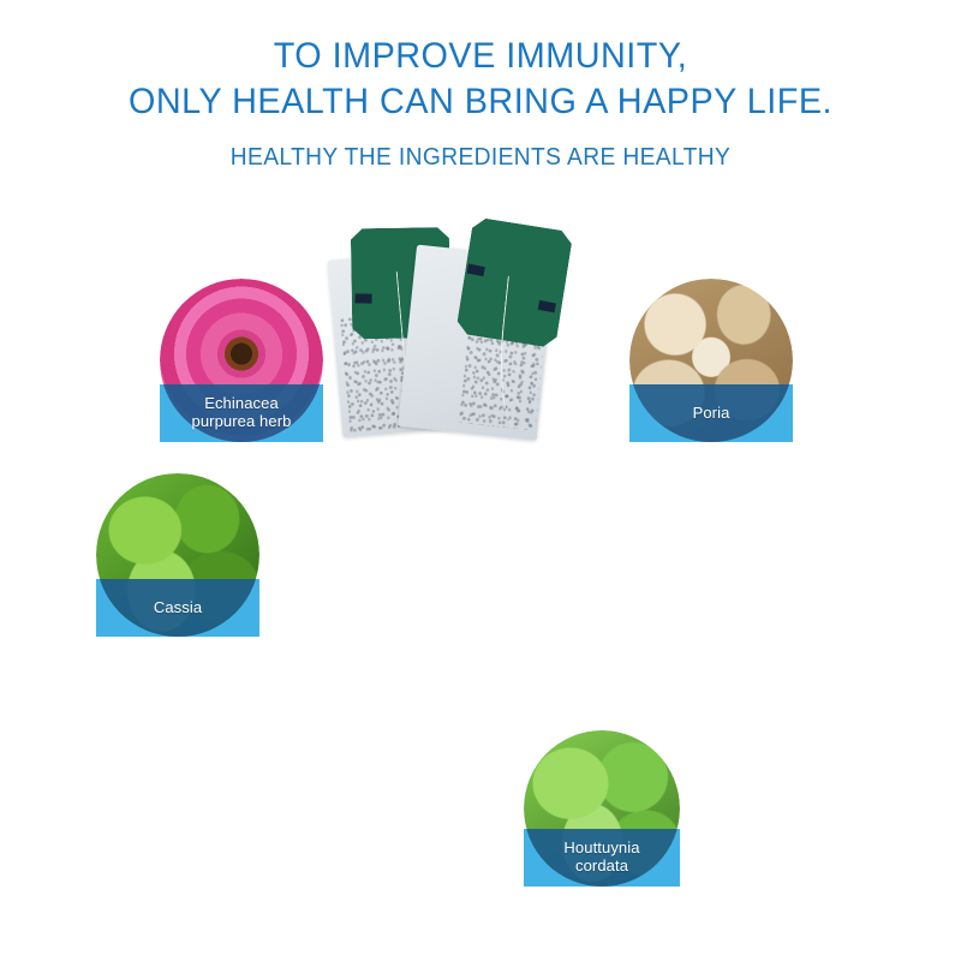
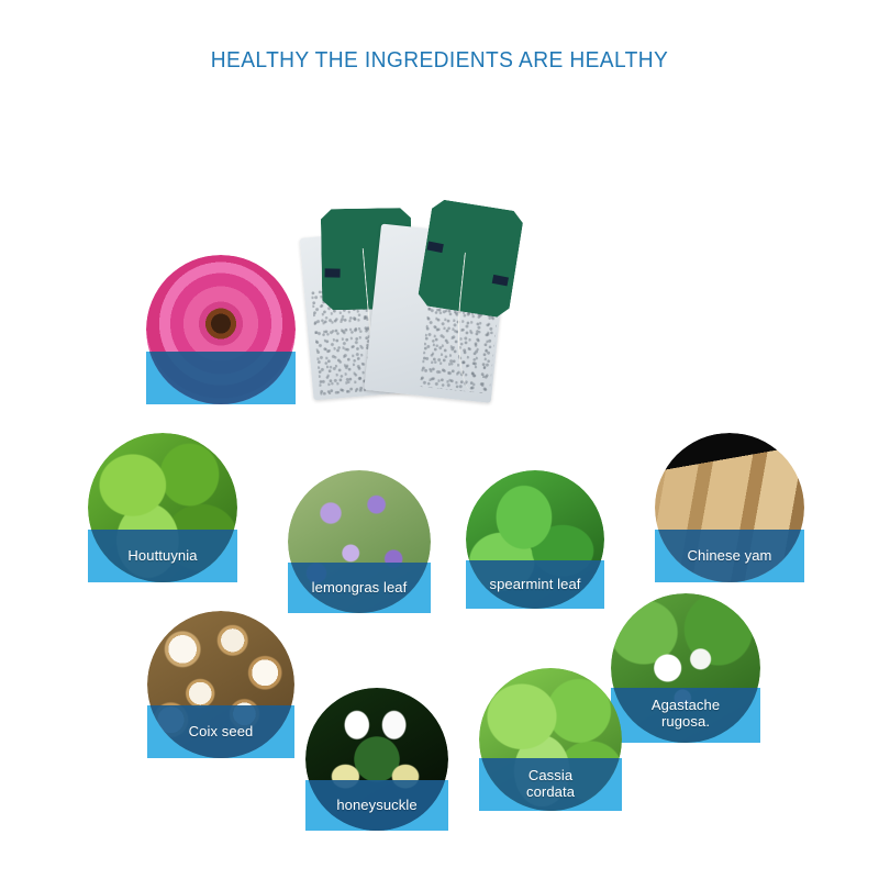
- TO IMPROVE IMMUNITY,
- ONLY HEALTH CAN BRING A HAPPY LIFE.
  HEALTHY THE INGREDIENTS ARE HEALTHY
- Echinacea
- purpurea herb
- Poria
- Cassia
+ Houttuynia
+ lemongras leaf
+ spearmint leaf
+ Chinese yam
+ Coix seed
+ honeysuckle
- Houttuynia
+ Cassia
  cordata
+ Agastache
+ rugosa.
